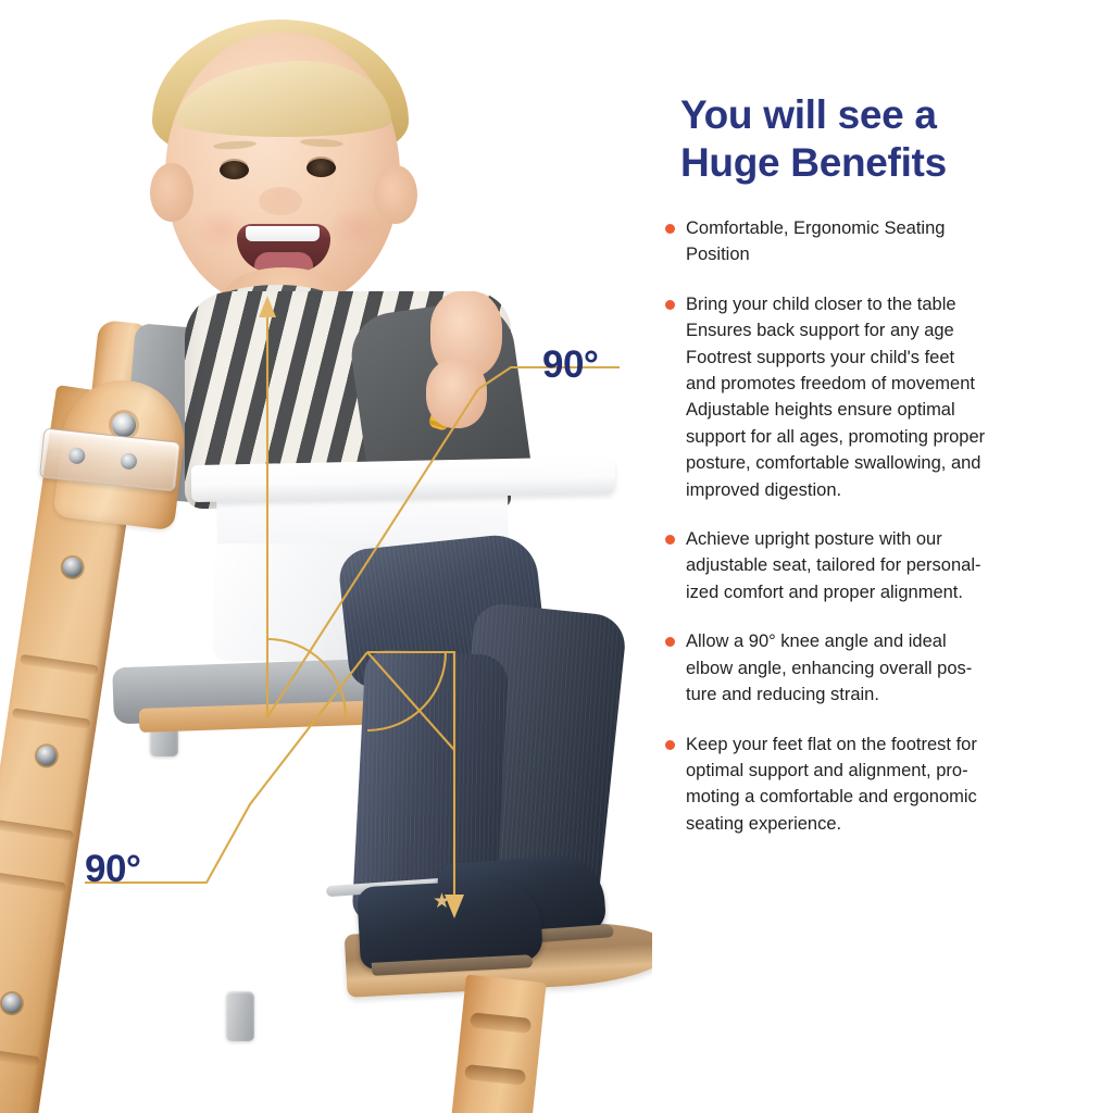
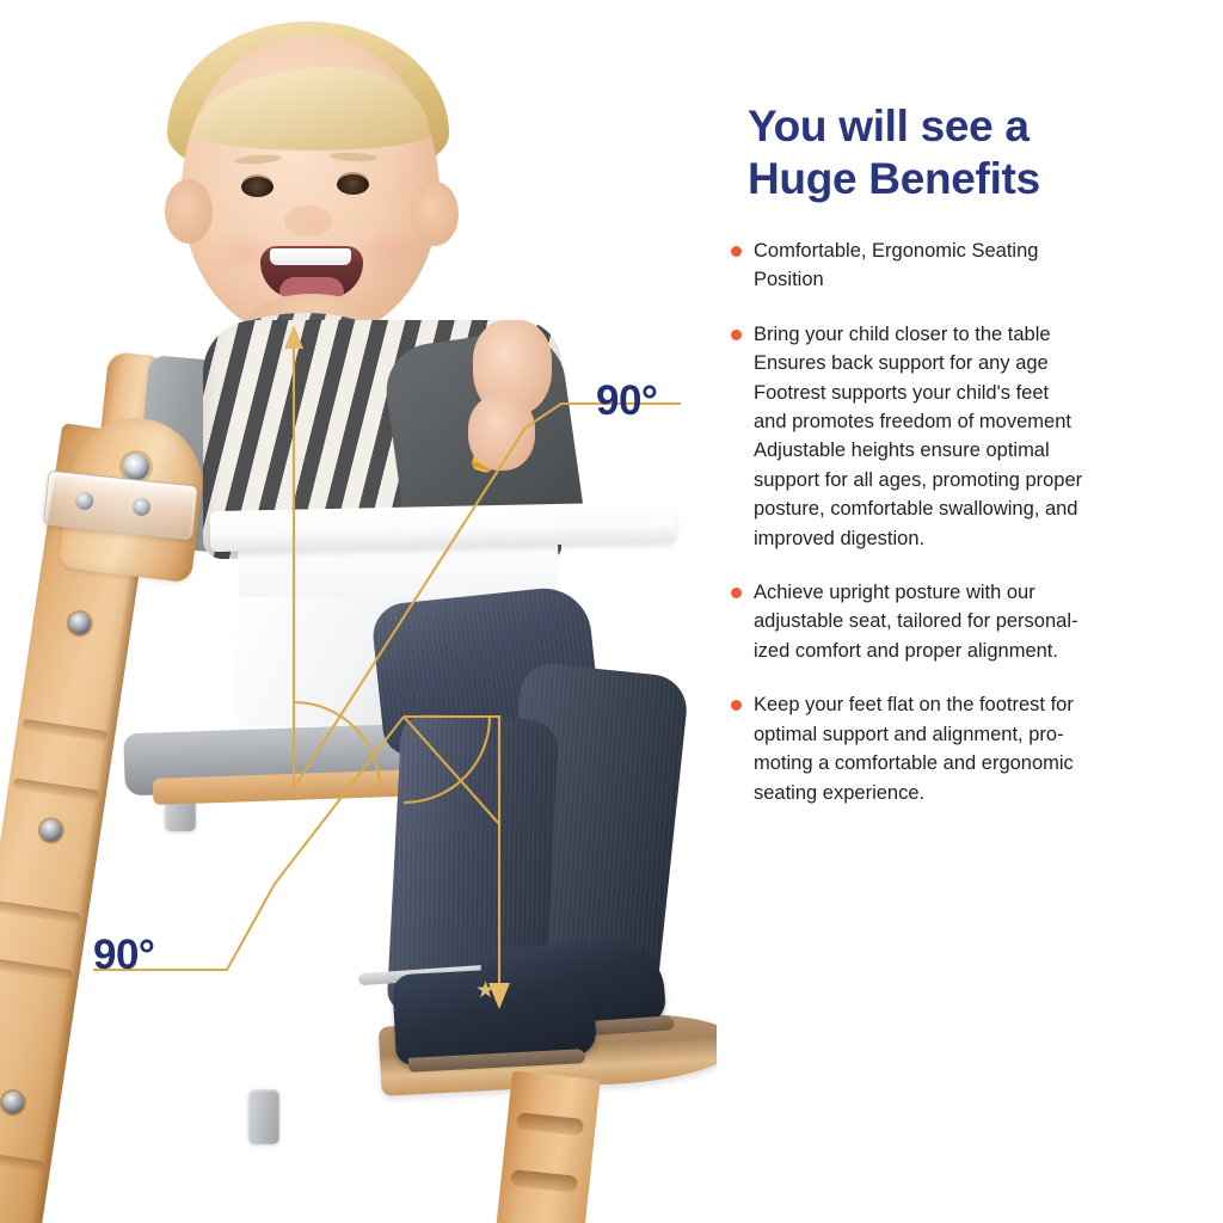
  ★
  90°
  90°
  You will see a
  Huge Benefits
  Comfortable, Ergonomic Seating
  Position
  Bring your child closer to the table
  Ensures back support for any age
  Footrest supports your child's feet
  and promotes freedom of movement
  Adjustable heights ensure optimal
  support for all ages, promoting proper
  posture, comfortable swallowing, and
  improved digestion.
  Achieve upright posture with our
  adjustable seat, tailored for personal-
  ized comfort and proper alignment.
- Allow a 90° knee angle and ideal
- elbow angle, enhancing overall pos-
- ture and reducing strain.
  Keep your feet flat on the footrest for
  optimal support and alignment, pro-
  moting a comfortable and ergonomic
  seating experience.
